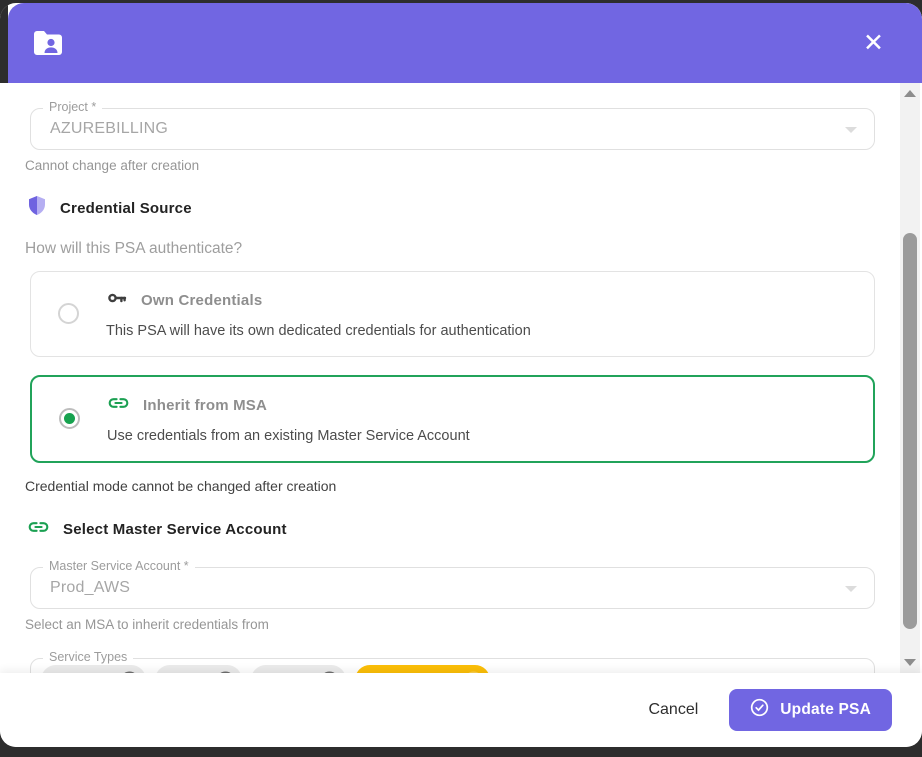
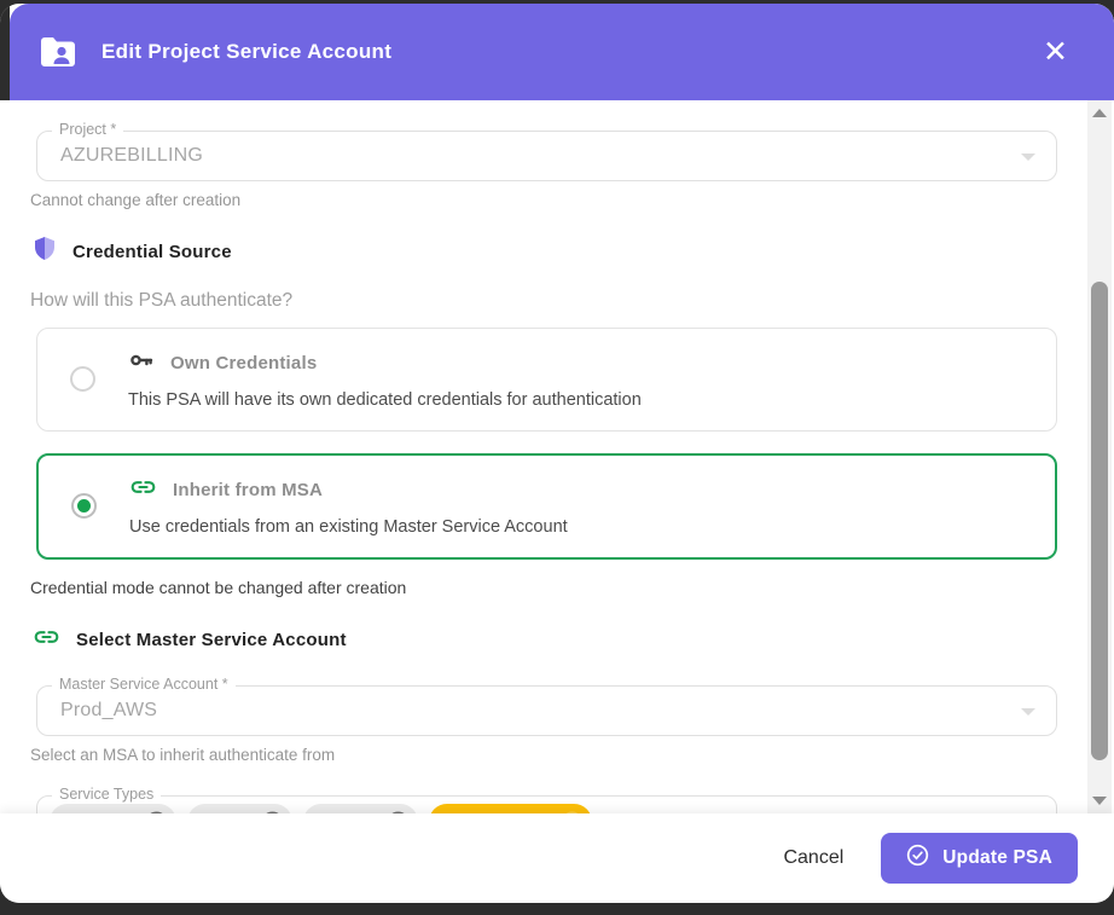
+ Edit Project Service Account
  ✕
  Project *
  AZUREBILLING
  Cannot change after creation
  Credential Source
  How will this PSA authenticate?
  Own Credentials
  This PSA will have its own dedicated credentials for authentication
  Inherit from MSA
  Use credentials from an existing Master Service Account
  Credential mode cannot be changed after creation
  Select Master Service Account
  Master Service Account *
  Prod_AWS
- Select an MSA to inherit credentials from
+ Select an MSA to inherit authenticate from
  Service Types
  Cancel
  Update PSA
